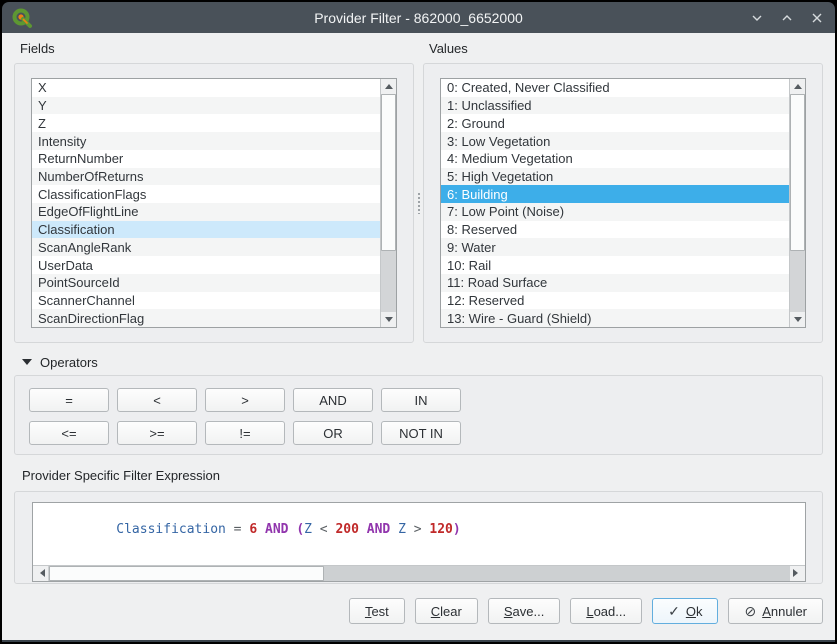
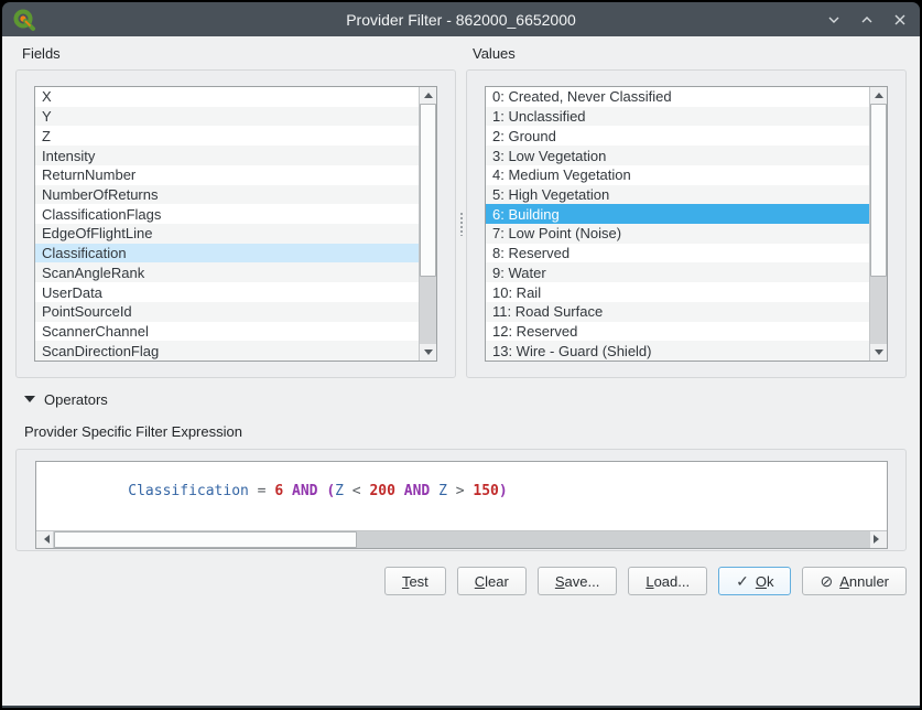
  Provider Filter - 862000_6652000
  Fields
  X
  Y
  Z
  Intensity
  ReturnNumber
  NumberOfReturns
  ClassificationFlags
  EdgeOfFlightLine
  Classification
  ScanAngleRank
  UserData
  PointSourceId
  ScannerChannel
  ScanDirectionFlag
  Values
  0: Created, Never Classified
  1: Unclassified
  2: Ground
  3: Low Vegetation
  4: Medium Vegetation
  5: High Vegetation
  6: Building
  7: Low Point (Noise)
  8: Reserved
  9: Water
  10: Rail
  11: Road Surface
  12: Reserved
  13: Wire - Guard (Shield)
  Operators
- =
- <
- >
- AND
- IN
- <=
- >=
- !=
- OR
- NOT IN
  Provider Specific Filter Expression
- Classification = 6 AND (Z < 200 AND Z > 120)
+ Classification = 6 AND (Z < 200 AND Z > 150)
  Test
  Clear
  Save...
  Load...
  ✓
  Ok
  ⊘
  Annuler
